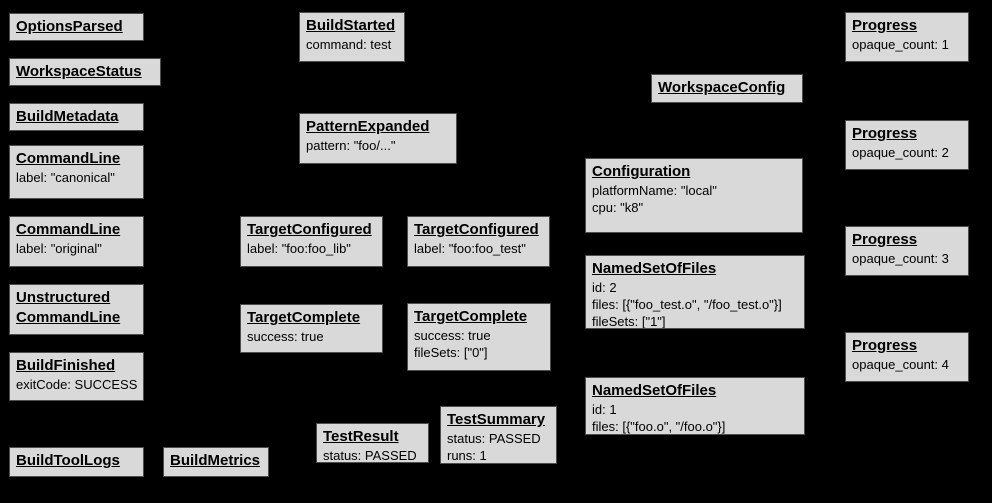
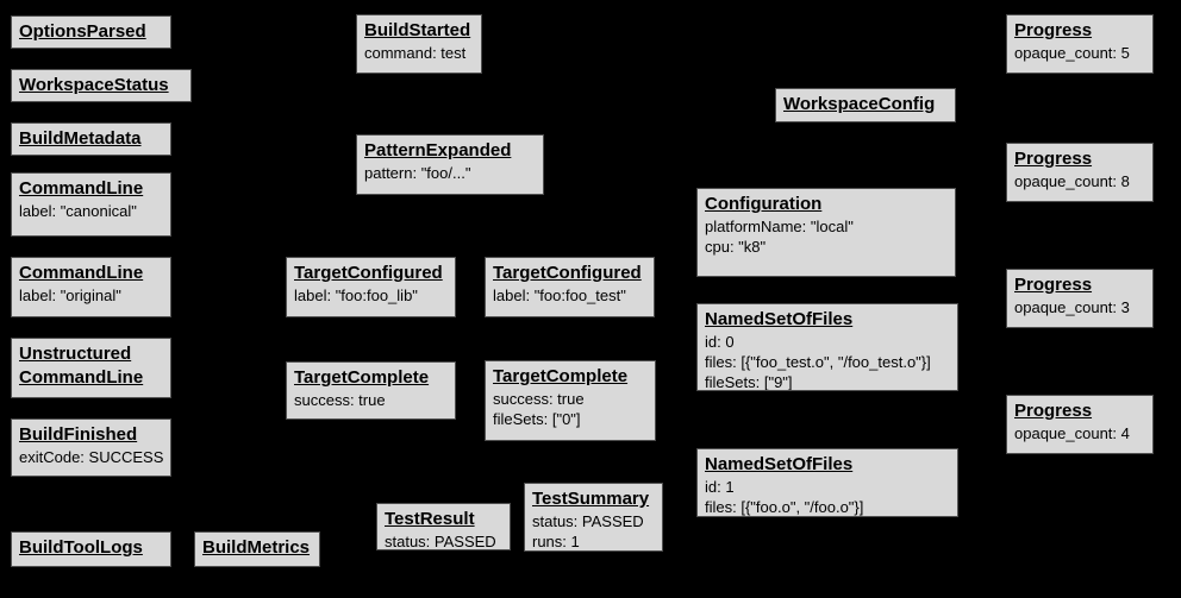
  OptionsParsed
  WorkspaceStatus
  BuildMetadata
  CommandLine
  label: "canonical"
  CommandLine
  label: "original"
  Unstructured
  CommandLine
  BuildFinished
  exitCode: SUCCESS
  BuildToolLogs
  BuildMetrics
  BuildStarted
  command: test
  PatternExpanded
  pattern: "foo/..."
  TargetConfigured
  label: "foo:foo_lib"
  TargetConfigured
  label: "foo:foo_test"
  TargetComplete
  success: true
  TargetComplete
  success: true
  fileSets: ["0"]
  TestResult
  status: PASSED
  TestSummary
  status: PASSED
  runs: 1
  WorkspaceConfig
  Configuration
  platformName: "local"
  cpu: "k8"
  NamedSetOfFiles
- id: 2
+ id: 0
  files: [{"foo_test.o", "/foo_test.o"}]
- fileSets: ["1"]
+ fileSets: ["9"]
  NamedSetOfFiles
  id: 1
  files: [{"foo.o", "/foo.o"}]
  Progress
- opaque_count: 1
+ opaque_count: 5
  Progress
- opaque_count: 2
+ opaque_count: 8
  Progress
  opaque_count: 3
  Progress
  opaque_count: 4
